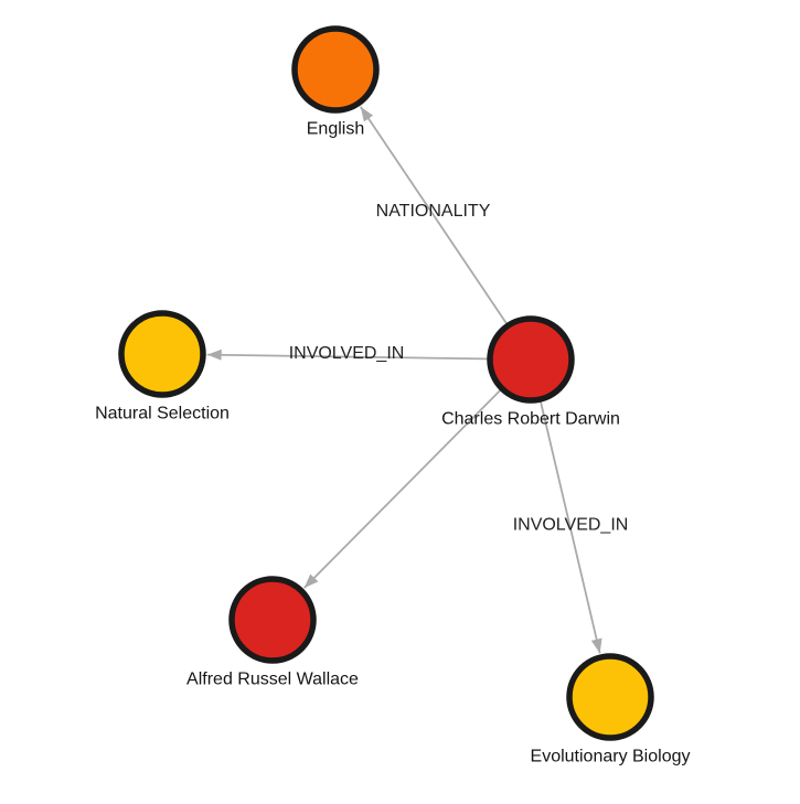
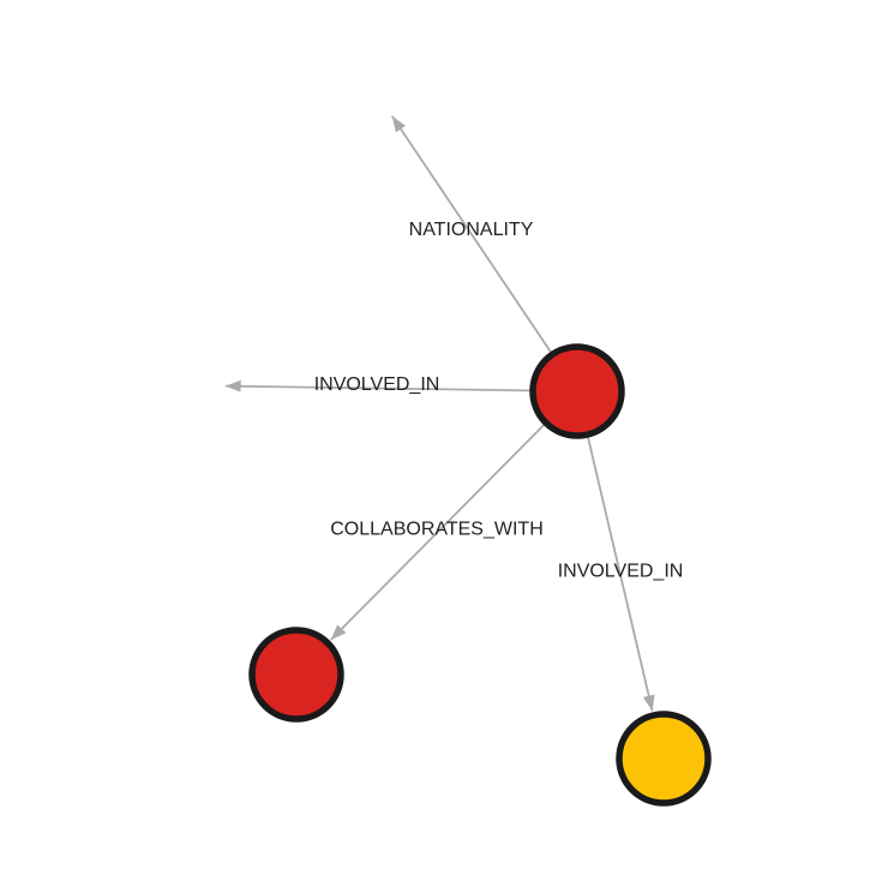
  NATIONALITY
  INVOLVED_IN
+ COLLABORATES_WITH
  INVOLVED_IN
- English
- Natural Selection
- Charles Robert Darwin
- Alfred Russel Wallace
- Evolutionary Biology
